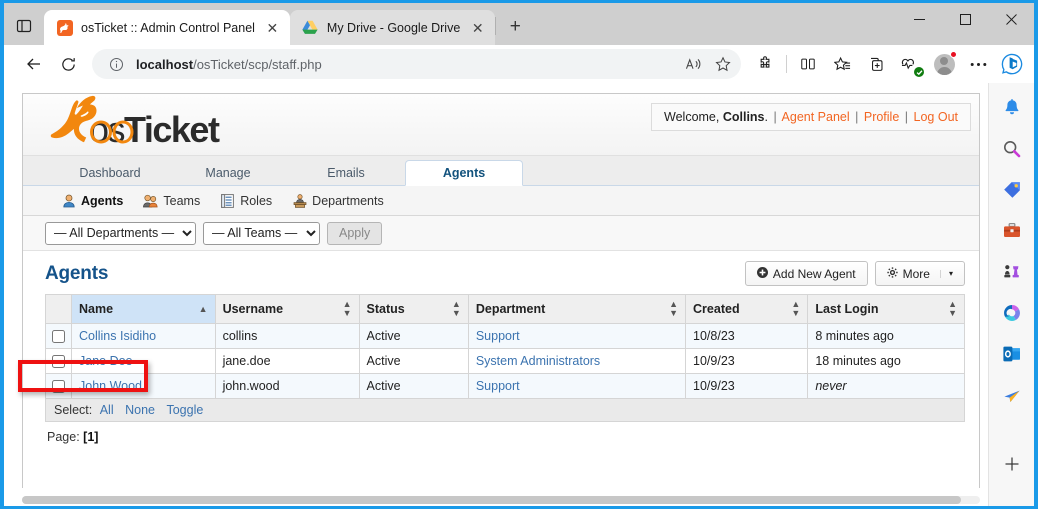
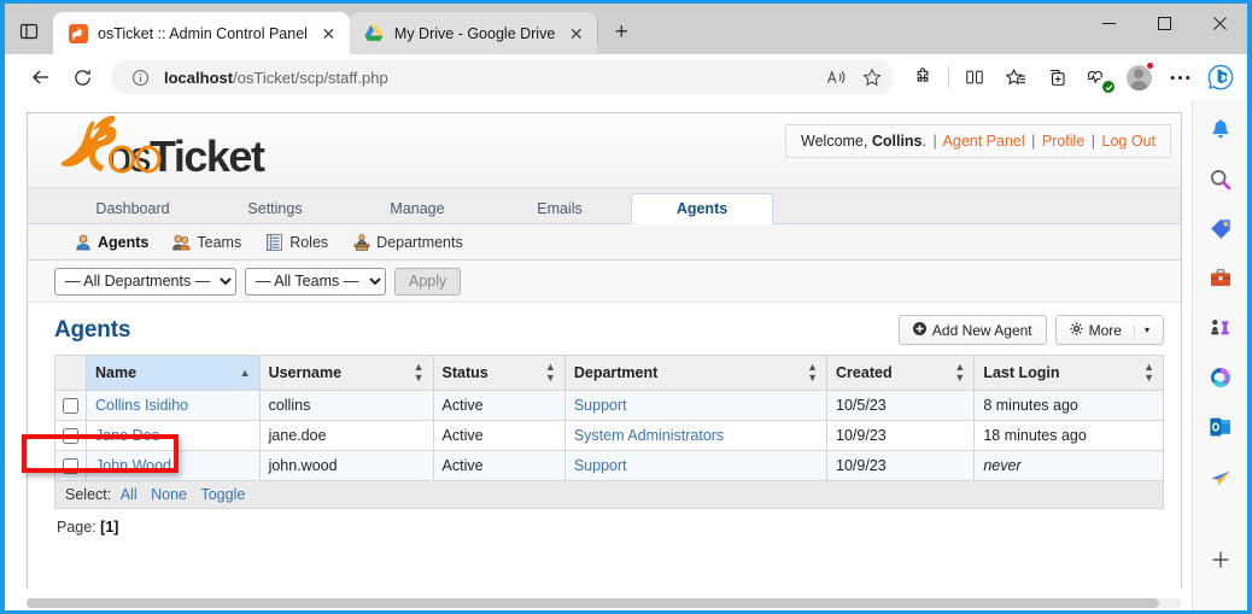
  osTicket :: Admin Control Panel
  ✕
  My Drive - Google Drive
  ✕
  +
  localhost/osTicket/scp/staff.php
  o Ticket
  Welcome, Collins. | Agent Panel | Profile | Log Out
  Dashboard
+ Settings
  Manage
  Emails
  Agents
  Agents
  Teams
  Roles
  Departments
  — All Departments —
  — All Teams —
  Apply
  Agents
  Add New Agent
  More
  ▾
  	Name ▲	Username ▲▼	Status ▲▼	Department ▲▼	Created ▲▼	Last Login ▲▼
- 	Collins Isidiho	collins	Active	Support	10/8/23	8 minutes ago
+ 	Collins Isidiho	collins	Active	Support	10/5/23	8 minutes ago
  	Jane Doe	jane.doe	Active	System Administrators	10/9/23	18 minutes ago
  	John Wood	john.wood	Active	Support	10/9/23	never
  Select: All None Toggle
  Page: [1]
